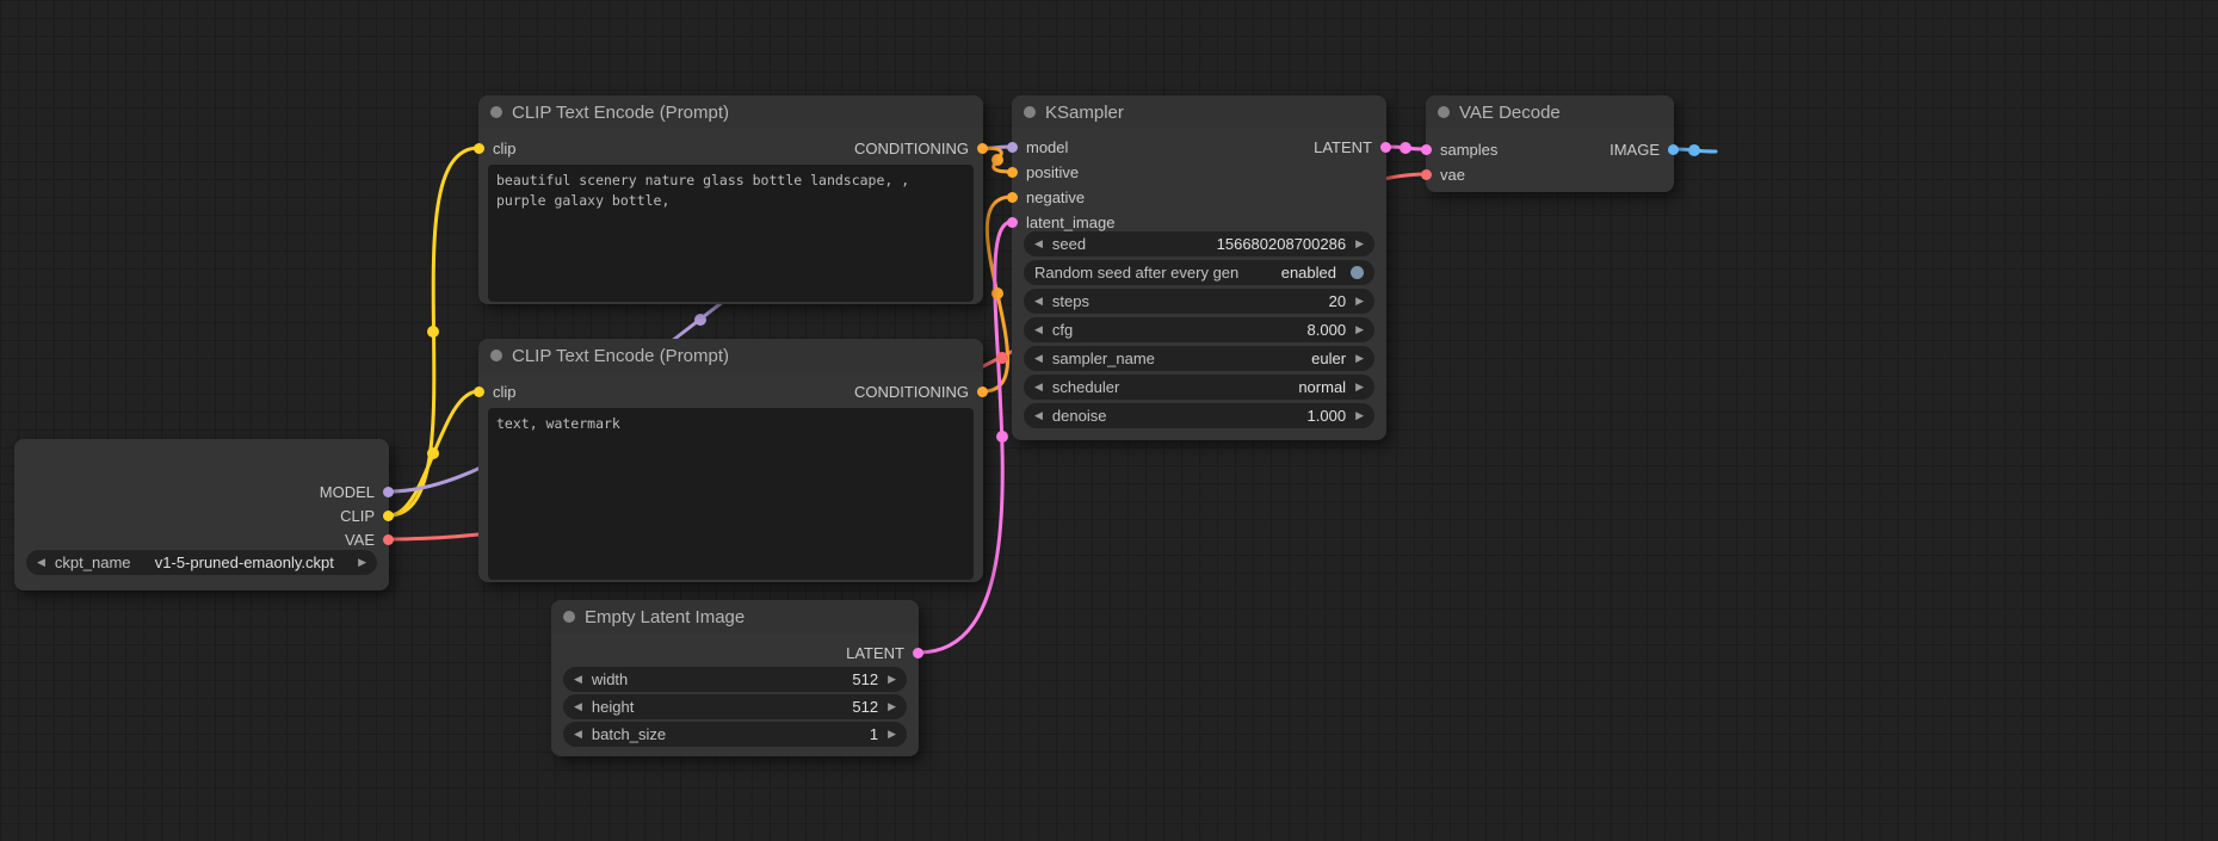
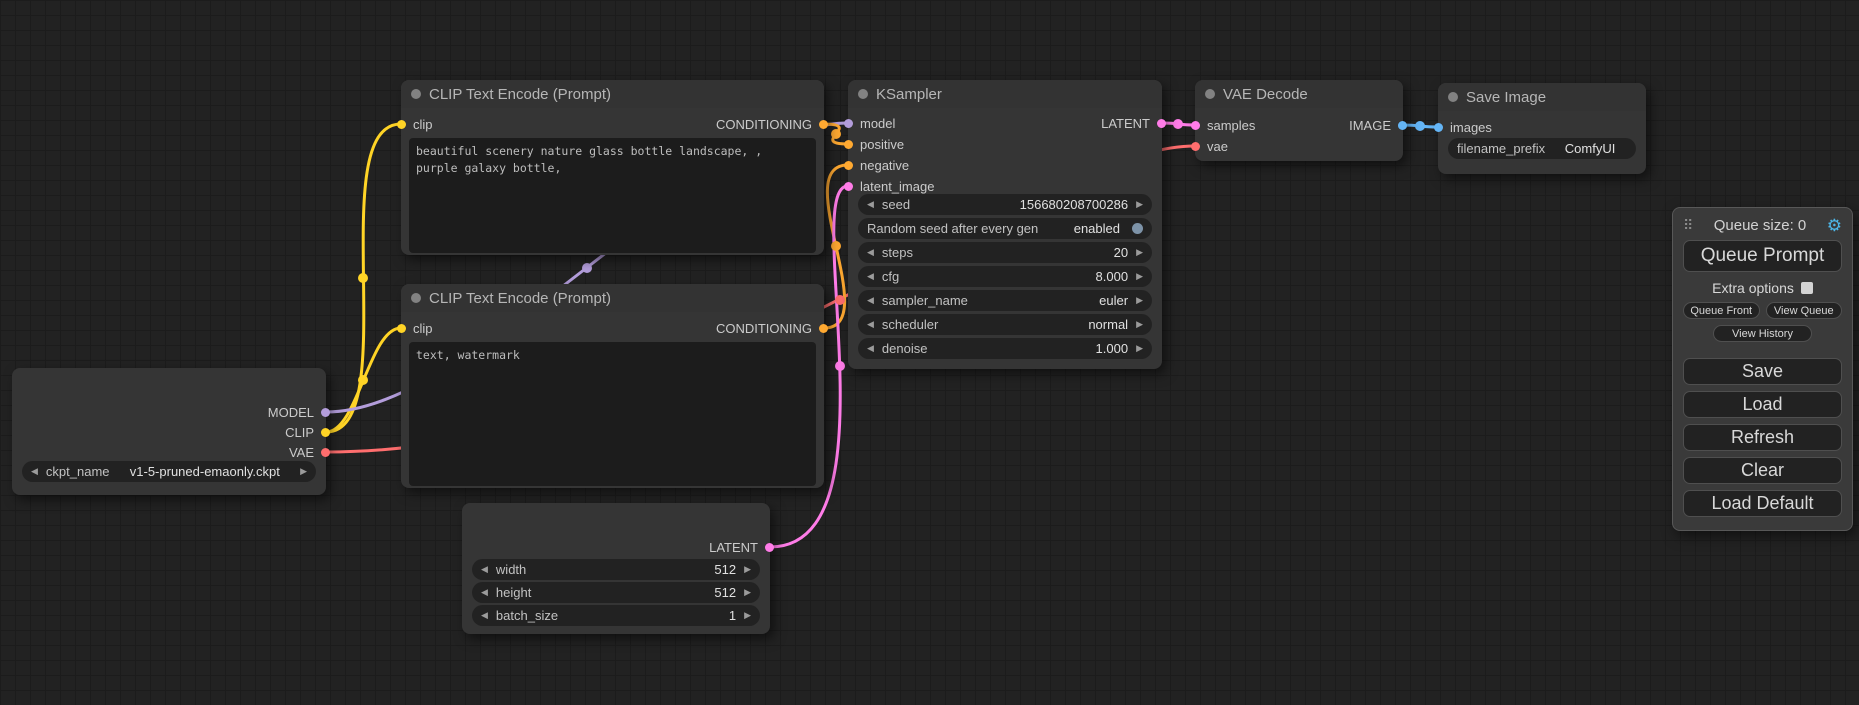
  MODEL
  CLIP
  VAE
  ◀
  ckpt_name
  v1-5-pruned-emaonly.ckpt
  ▶
  CLIP Text Encode (Prompt)
  clip
  CONDITIONING
  beautiful scenery nature glass bottle landscape, , purple galaxy bottle,
  CLIP Text Encode (Prompt)
  clip
  CONDITIONING
  text, watermark
- Empty Latent Image
  LATENT
  ◀
  width
  512
  ▶
  ◀
  height
  512
  ▶
  ◀
  batch_size
  1
  ▶
  KSampler
  model
  positive
  negative
  latent_image
  LATENT
  ◀
  seed
  156680208700286
  ▶
  Random seed after every gen
  enabled
  ◀
  steps
  20
  ▶
  ◀
  cfg
  8.000
  ▶
  ◀
  sampler_name
  euler
  ▶
  ◀
  scheduler
  normal
  ▶
  ◀
  denoise
  1.000
  ▶
  VAE Decode
  samples
  vae
  IMAGE
+ Save Image
+ images
+ filename_prefix
+ ComfyUI
+ ⠿
+ Queue size: 0
+ ⚙
+ Queue Prompt
+ Extra options
+ Queue Front
+ View Queue
+ View History
+ Save
+ Load
+ Refresh
+ Clear
+ Load Default
